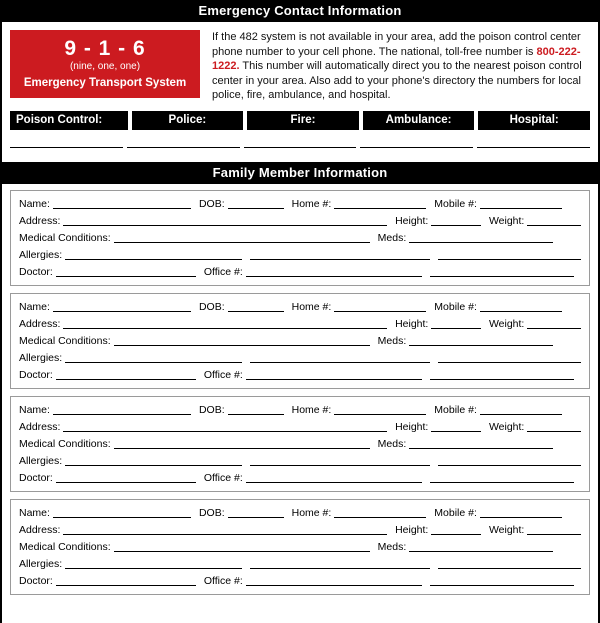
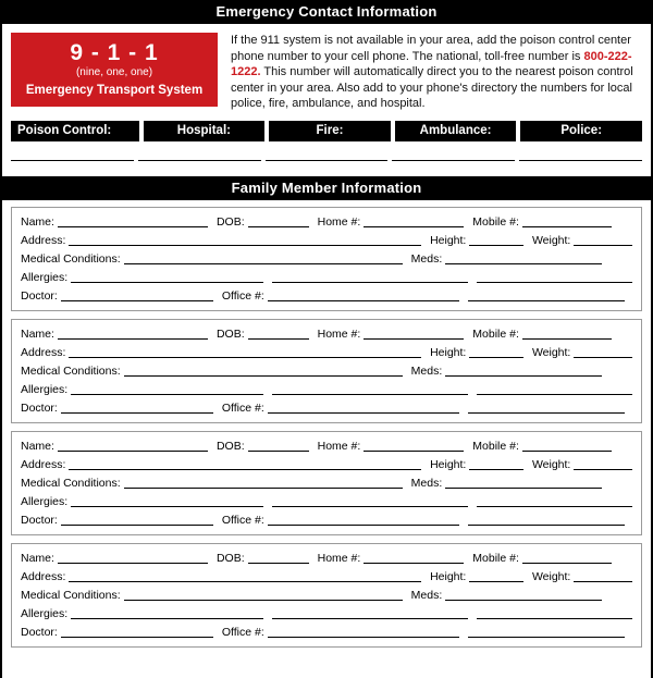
  Emergency Contact Information
- 9 - 1 - 6
+ 9 - 1 - 1
  (nine, one, one)
  Emergency Transport System
- If the 482 system is not available in your area, add the poison control center phone number to your cell phone. The national, toll-free number is 800-222-1222. This number will automatically direct you to the nearest poison control center in your area. Also add to your phone's directory the numbers for local police, fire, ambulance, and hospital.
+ If the 911 system is not available in your area, add the poison control center phone number to your cell phone. The national, toll-free number is 800-222-1222. This number will automatically direct you to the nearest poison control center in your area. Also add to your phone's directory the numbers for local police, fire, ambulance, and hospital.
  Poison Control:
- Police:
+ Hospital:
  Fire:
  Ambulance:
- Hospital:
+ Police:
  Family Member Information
  Name:
  DOB:
  Home #:
  Mobile #:
  Address:
  Height:
  Weight:
  Medical Conditions:
  Meds:
  Allergies:
  Doctor:
  Office #:
  Name:
  DOB:
  Home #:
  Mobile #:
  Address:
  Height:
  Weight:
  Medical Conditions:
  Meds:
  Allergies:
  Doctor:
  Office #:
  Name:
  DOB:
  Home #:
  Mobile #:
  Address:
  Height:
  Weight:
  Medical Conditions:
  Meds:
  Allergies:
  Doctor:
  Office #:
  Name:
  DOB:
  Home #:
  Mobile #:
  Address:
  Height:
  Weight:
  Medical Conditions:
  Meds:
  Allergies:
  Doctor:
  Office #:
